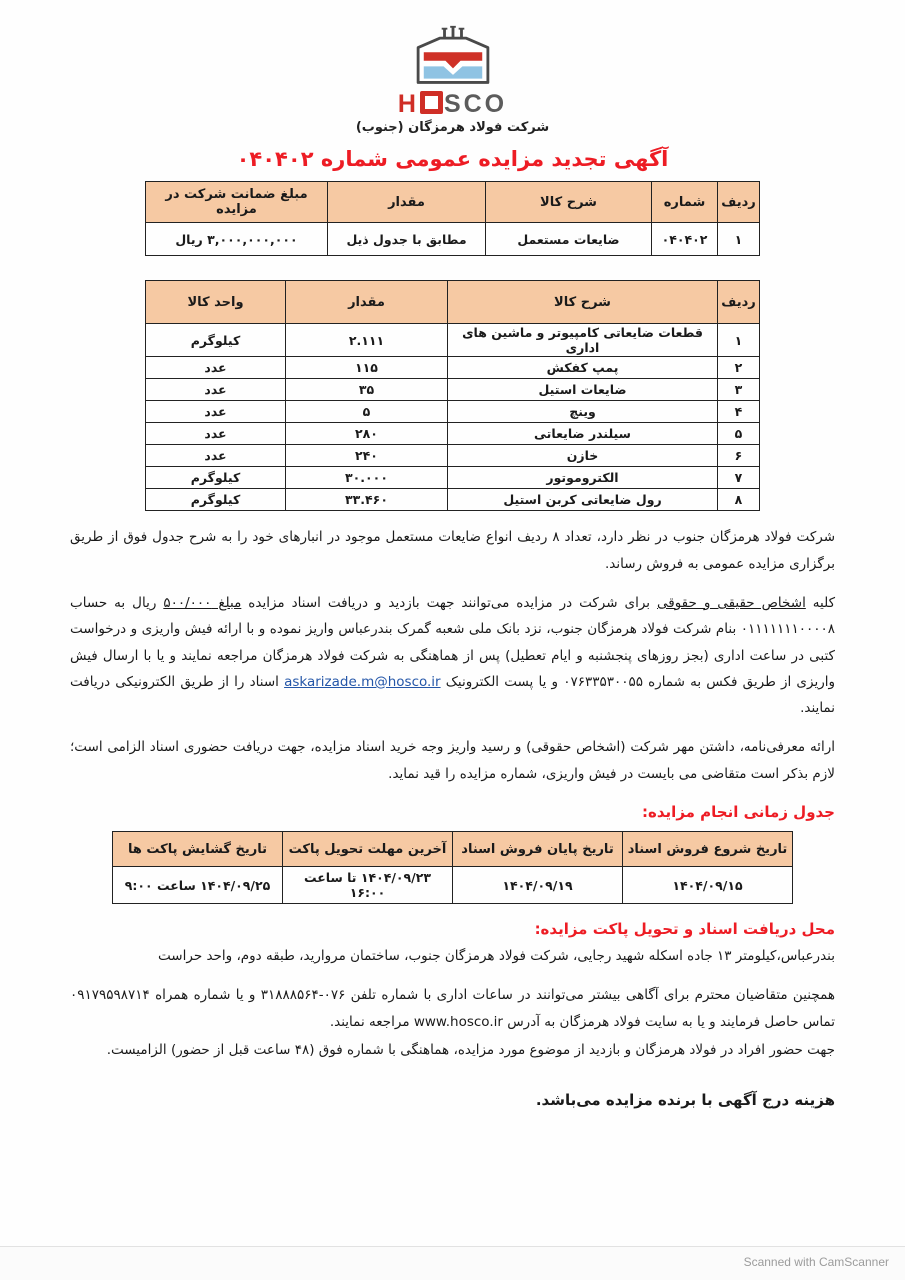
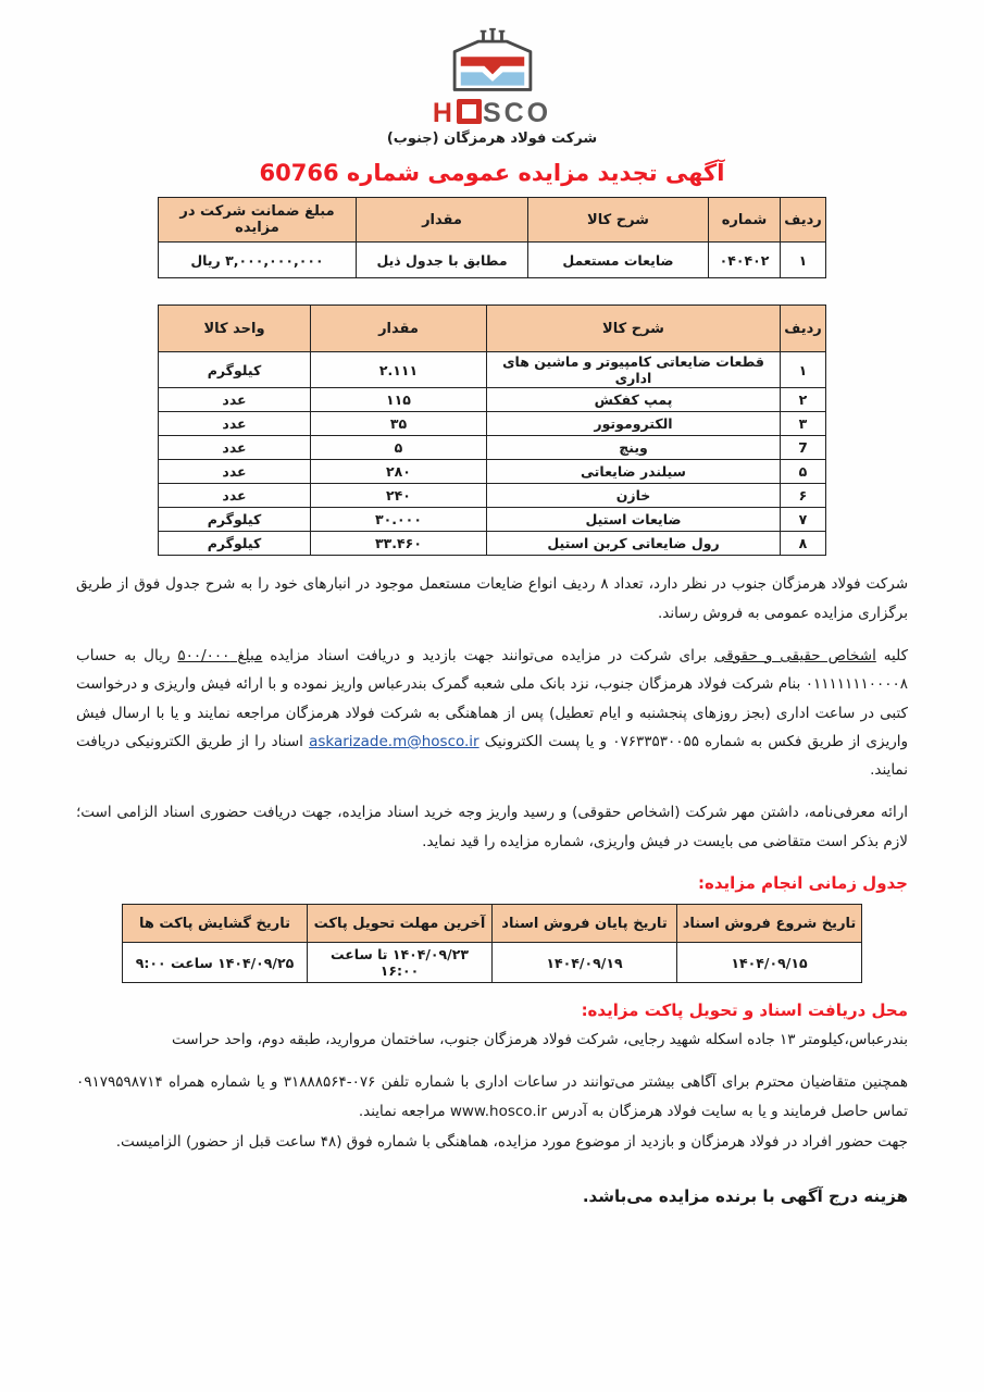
  H SCO
  شرکت فولاد هرمزگان (جنوب)
- آگهی تجدید مزایده عمومی شماره ۰۴۰۴۰۲
+ آگهی تجدید مزایده عمومی شماره 60766
  ردیف	شماره	شرح کالا	مقدار	مبلغ ضمانت شرکت در مزایده
  ۱	۰۴۰۴۰۲	ضایعات مستعمل	مطابق با جدول ذیل	۳,۰۰۰,۰۰۰,۰۰۰ ریال
  ردیف	شرح کالا	مقدار	واحد کالا
  ۱	قطعات ضایعاتی کامپیوتر و ماشین های اداری	۲.۱۱۱	کیلوگرم
  ۲	پمپ کفکش	۱۱۵	عدد
- ۳	ضایعات استیل	۳۵	عدد
+ ۳	الکتروموتور	۳۵	عدد
- ۴	وینچ	۵	عدد
+ 7	وینچ	۵	عدد
  ۵	سیلندر ضایعاتی	۲۸۰	عدد
  ۶	خازن	۲۴۰	عدد
- ۷	الکتروموتور	۳۰.۰۰۰	کیلوگرم
+ ۷	ضایعات استیل	۳۰.۰۰۰	کیلوگرم
  ۸	رول ضایعاتی کربن استیل	۳۳.۴۶۰	کیلوگرم
  شرکت فولاد هرمزگان جنوب در نظر دارد، تعداد ۸ ردیف انواع ضایعات مستعمل موجود در انبارهای خود را به شرح جدول فوق از طریق برگزاری مزایده عمومی به فروش رساند.
  کلیه اشخاص حقیقی و حقوقی برای شرکت در مزایده می‌توانند جهت بازدید و دریافت اسناد مزایده مبلغ ۵۰۰/۰۰۰ ریال به حساب ۰۱۱۱۱۱۱۱۰۰۰۰۸ بنام شرکت فولاد هرمزگان جنوب، نزد بانک ملی شعبه گمرک بندرعباس واریز نموده و با ارائه فیش واریزی و درخواست کتبی در ساعت اداری (بجز روزهای پنجشنبه و ایام تعطیل) پس از هماهنگی به شرکت فولاد هرمزگان مراجعه نمایند و یا با ارسال فیش واریزی از طریق فکس به شماره ۰۷۶۳۳۵۳۰۰۵۵ و یا پست الکترونیک askarizade.m@hosco.ir اسناد را از طریق الکترونیکی دریافت نمایند.
  ارائه معرفی‌نامه، داشتن مهر شرکت (اشخاص حقوقی) و رسید واریز وجه خرید اسناد مزایده، جهت دریافت حضوری اسناد الزامی است؛ لازم بذکر است متقاضی می بایست در فیش واریزی، شماره مزایده را قید نماید.
  جدول زمانی انجام مزایده:
  تاریخ شروع فروش اسناد	تاریخ پایان فروش اسناد	آخرین مهلت تحویل پاکت	تاریخ گشایش پاکت ها
  ۱۴۰۴/۰۹/۱۵	۱۴۰۴/۰۹/۱۹	۱۴۰۴/۰۹/۲۳ تا ساعت ۱۶:۰۰	۱۴۰۴/۰۹/۲۵ ساعت ۹:۰۰
  محل دریافت اسناد و تحویل پاکت مزایده:
  بندرعباس،کیلومتر ۱۳ جاده اسکله شهید رجایی، شرکت فولاد هرمزگان جنوب، ساختمان مروارید، طبقه دوم، واحد حراست
  همچنین متقاضیان محترم برای آگاهی بیشتر می‌توانند در ساعات اداری با شماره تلفن ۰۷۶-۳۱۸۸۸۵۶۴ و یا شماره همراه ۰۹۱۷۹۵۹۸۷۱۴ تماس حاصل فرمایند و یا به سایت فولاد هرمزگان به آدرس www.hosco.ir مراجعه نمایند.
  جهت حضور افراد در فولاد هرمزگان و بازدید از موضوع مورد مزایده، هماهنگی با شماره فوق (۴۸ ساعت قبل از حضور) الزامیست.
  هزینه درج آگهی با برنده مزایده می‌باشد.
- Scanned with CamScanner
